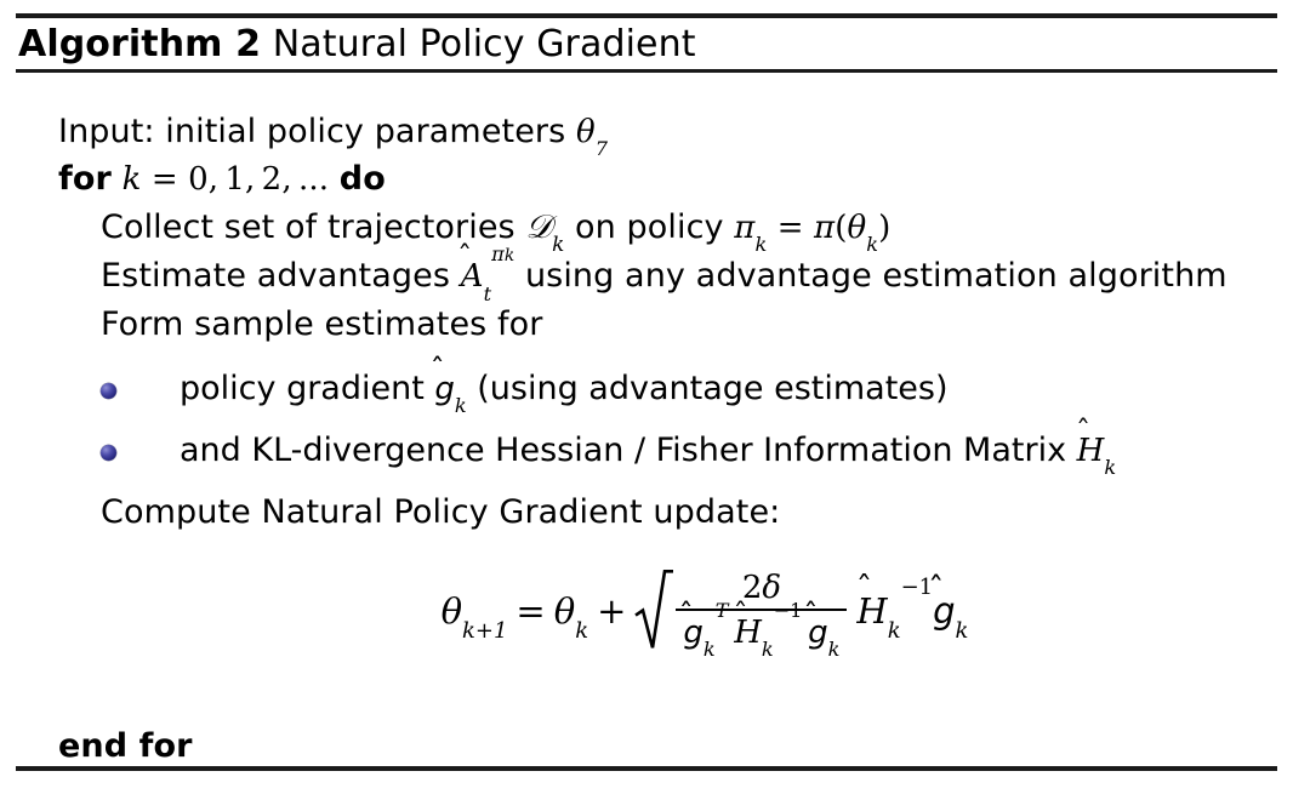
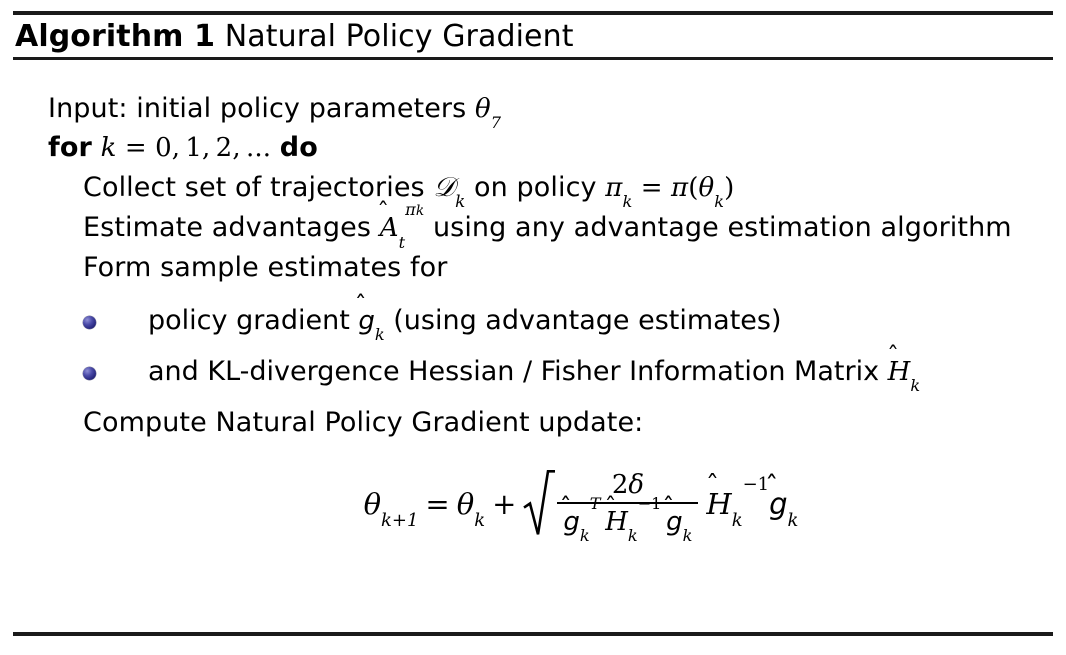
- Algorithm 2 Natural Policy Gradient
+ Algorithm 1 Natural Policy Gradient
  Input: initial policy parameters θ7
  for k = 0, 1, 2, ... do
  Collect set of trajectories 𝒟k on policy πk = π(θk)
  Estimate advantages A
  ̂
  tπk using any advantage estimation algorithm
  Form sample estimates for
  policy gradient gk (using advantage estimates)
  and KL-divergence Hessian / Fisher Information Matrix Hk
  Compute Natural Policy Gradient update:
  θk+1= θk+
  2δ
  gkT Hk−1 gk
  Hk−1gk
- end for
